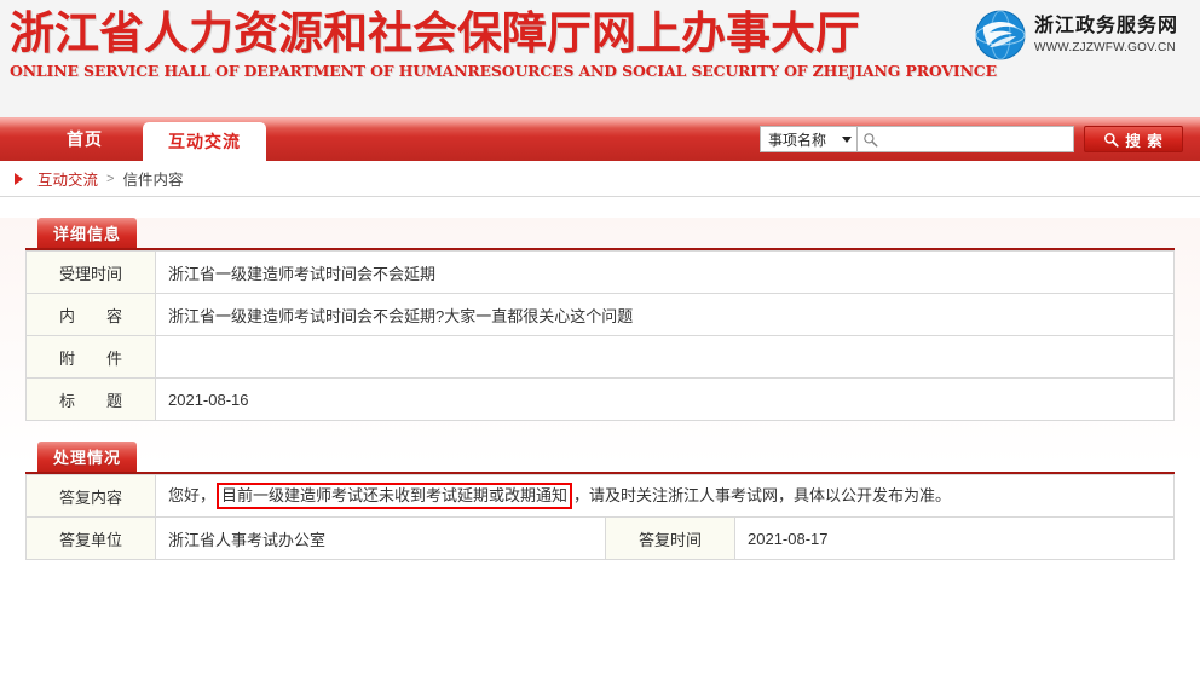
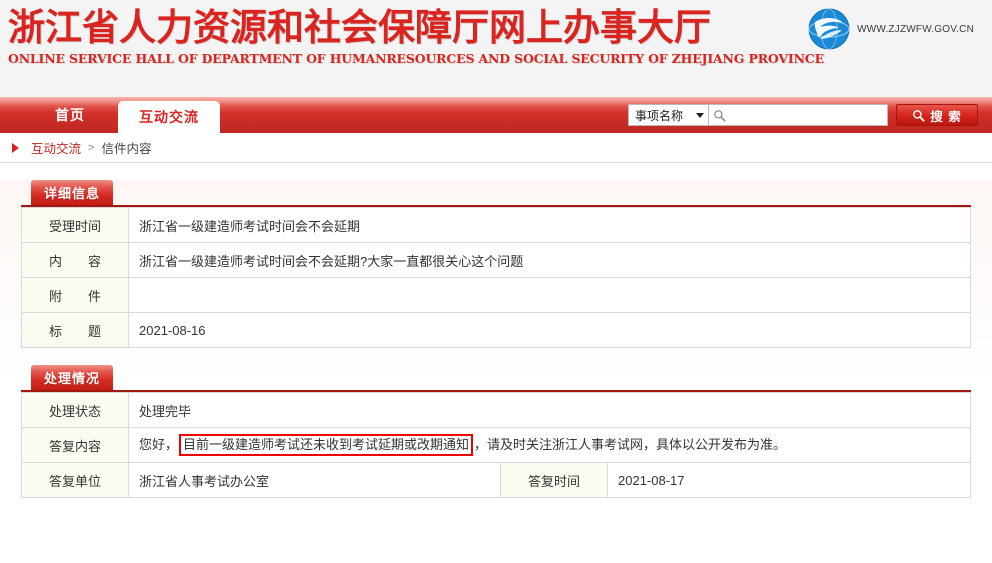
  浙江省人力资源和社会保障厅网上办事大厅
  ONLINE SERVICE HALL OF DEPARTMENT OF HUMANRESOURCES AND SOCIAL SECURITY OF ZHEJIANG PROVINCE
- 浙江政务服务网
  WWW.ZJZWFW.GOV.CN
  首页
  互动交流
  事项名称
  搜 索
  互动交流
  >
  信件内容
  详细信息
  受理时间	浙江省一级建造师考试时间会不会延期
  内 容	浙江省一级建造师考试时间会不会延期?大家一直都很关心这个问题
  附 件
  标 题	2021-08-16
  处理情况
+ 处理状态	处理完毕
  答复内容	您好， 目前一级建造师考试还未收到考试延期或改期通知 ，请及时关注浙江人事考试网，具体以公开发布为准。
  答复单位	浙江省人事考试办公室	答复时间	2021-08-17
